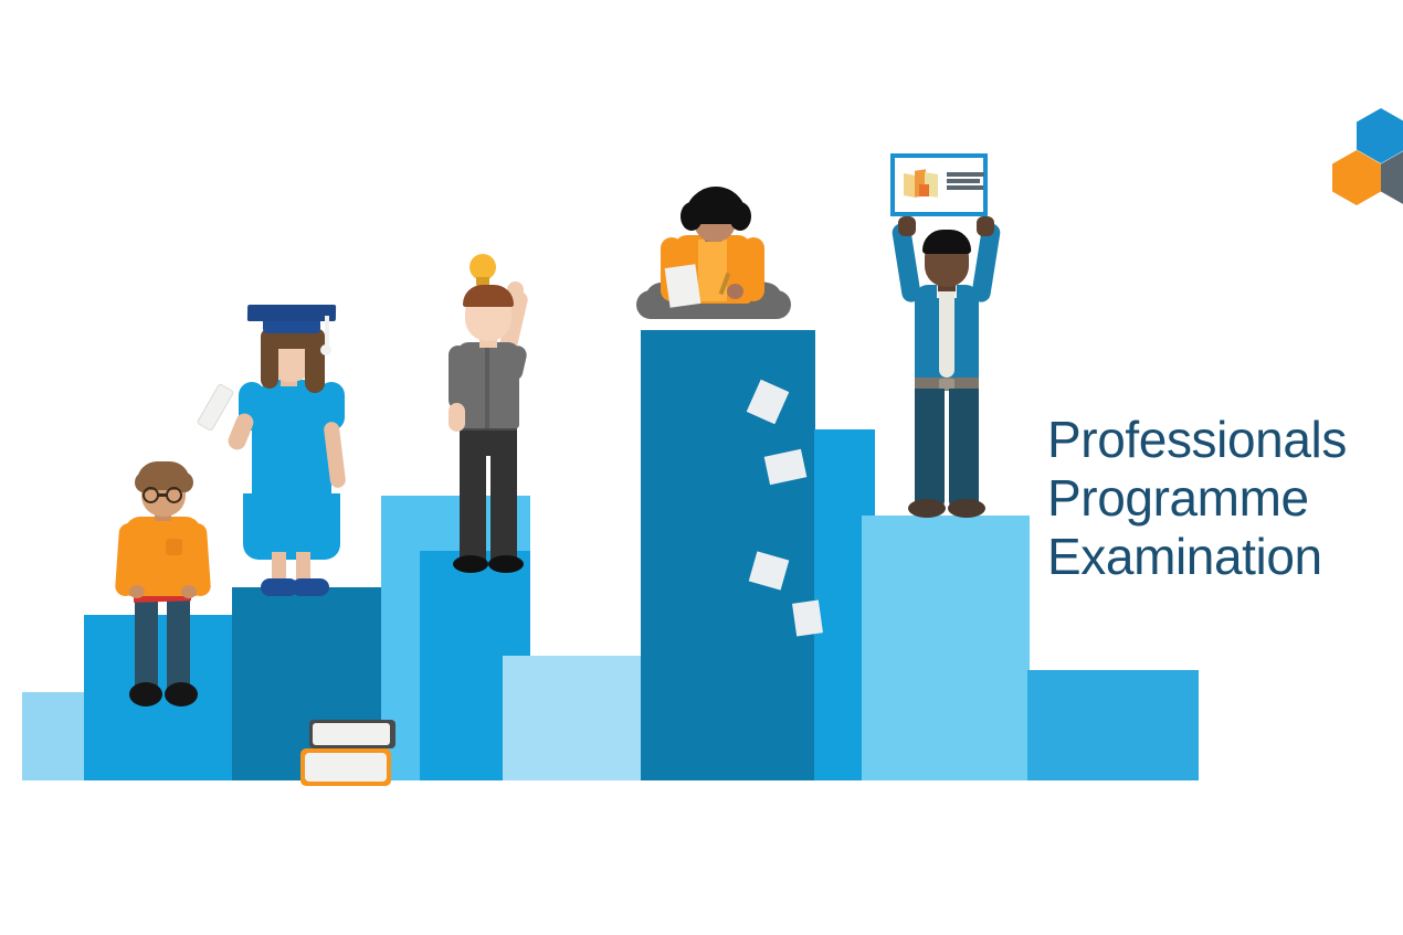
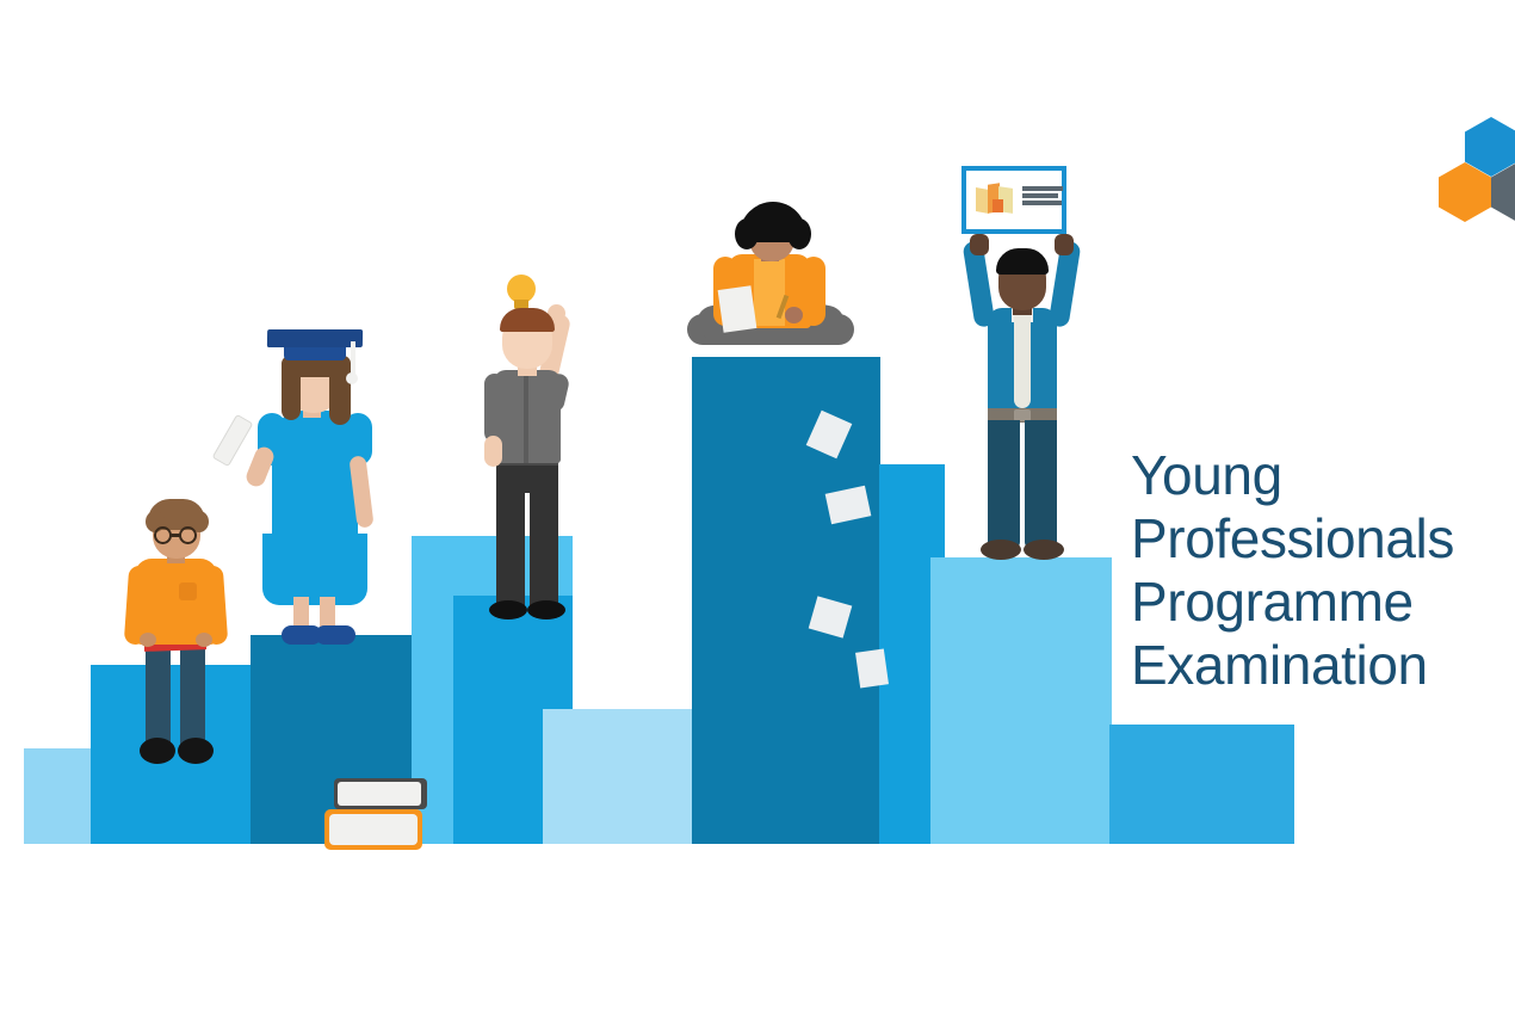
+ Young
  Professionals
  Programme
  Examination
